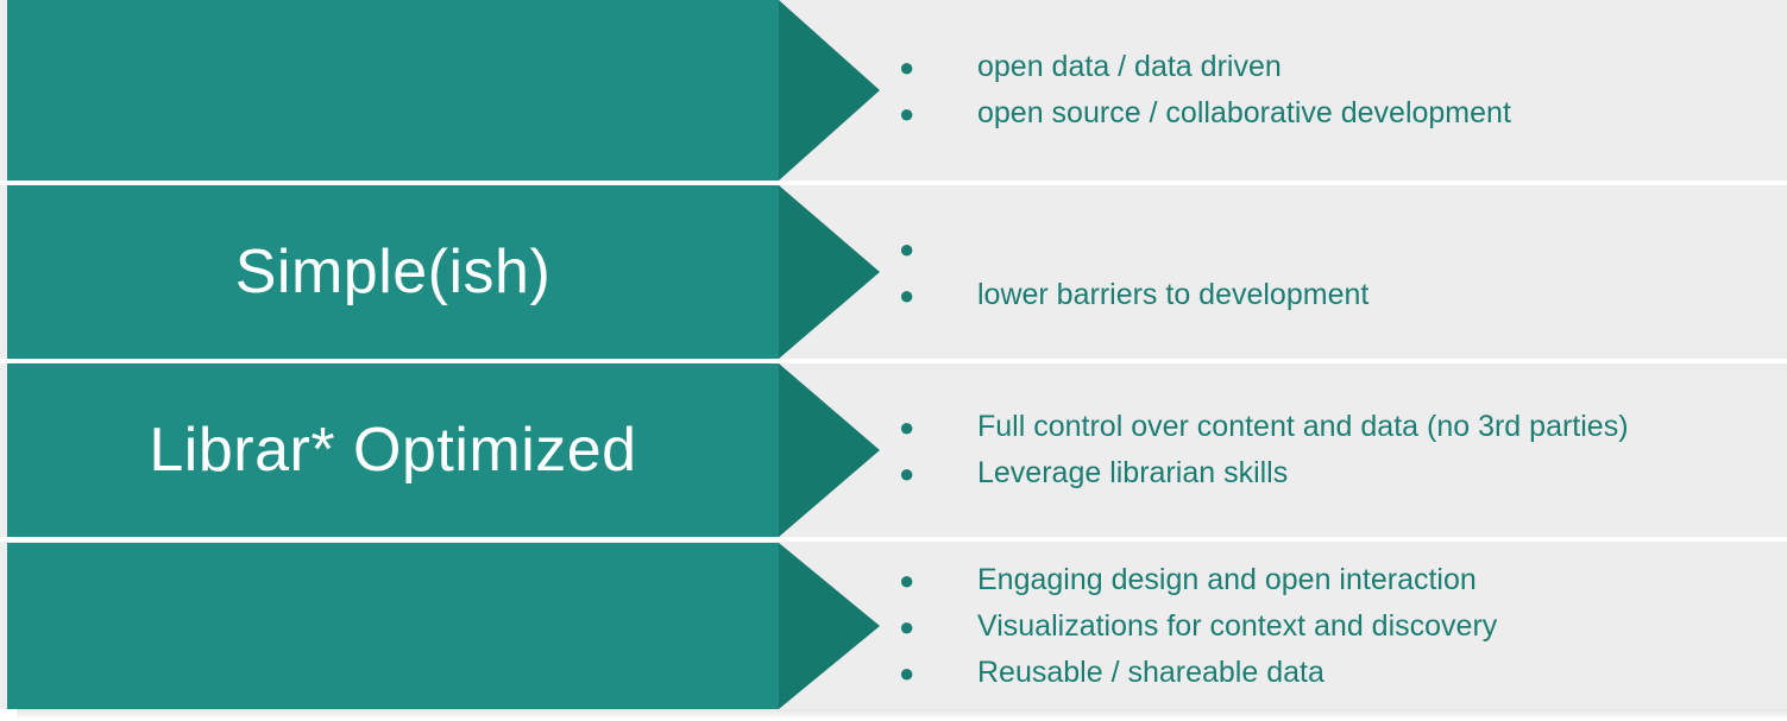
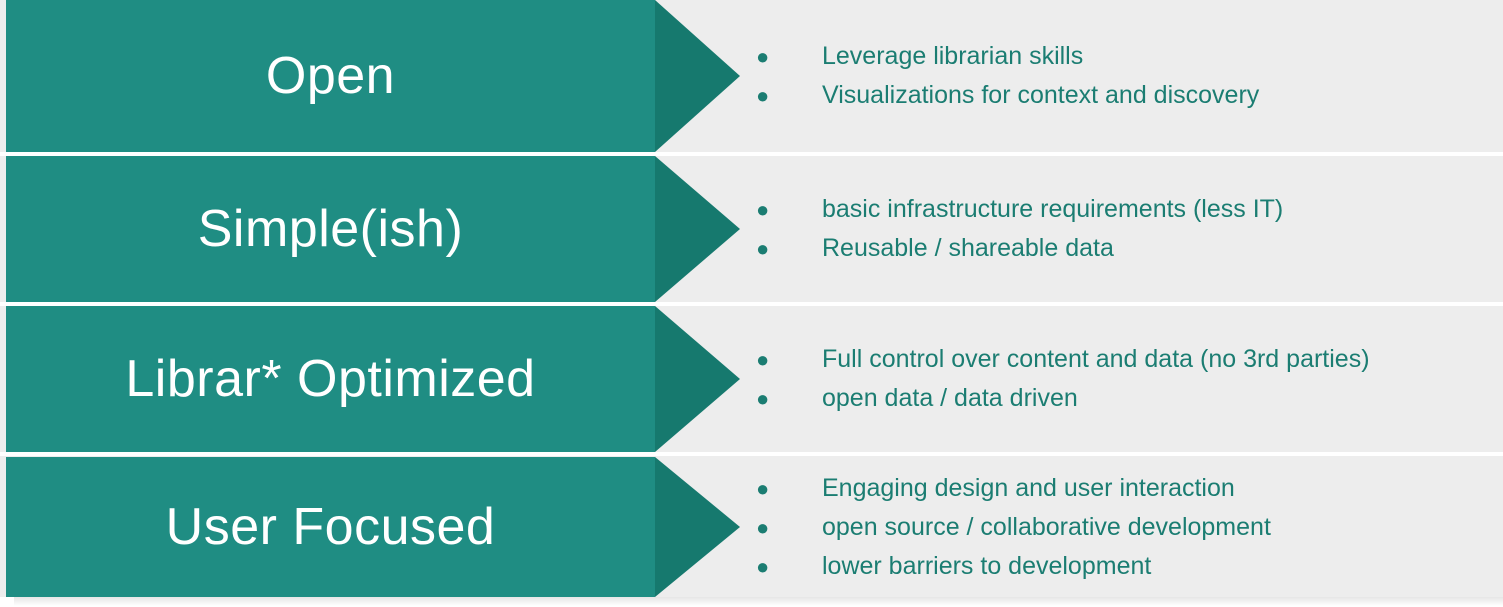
+ Open
  ●
- open data / data driven
+ Leverage librarian skills
  ●
- open source / collaborative development
+ Visualizations for context and discovery
  Simple(ish)
  ●
+ basic infrastructure requirements (less IT)
  ●
- lower barriers to development
+ Reusable / shareable data
  Librar* Optimized
  ●
  Full control over content and data (no 3rd parties)
  ●
- Leverage librarian skills
+ open data / data driven
+ User Focused
  ●
- Engaging design and open interaction
+ Engaging design and user interaction
  ●
- Visualizations for context and discovery
+ open source / collaborative development
  ●
- Reusable / shareable data
+ lower barriers to development
